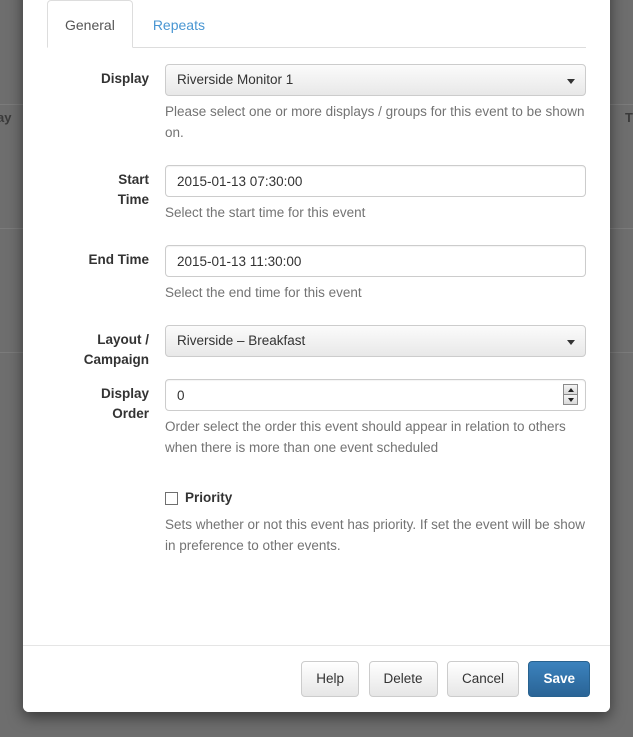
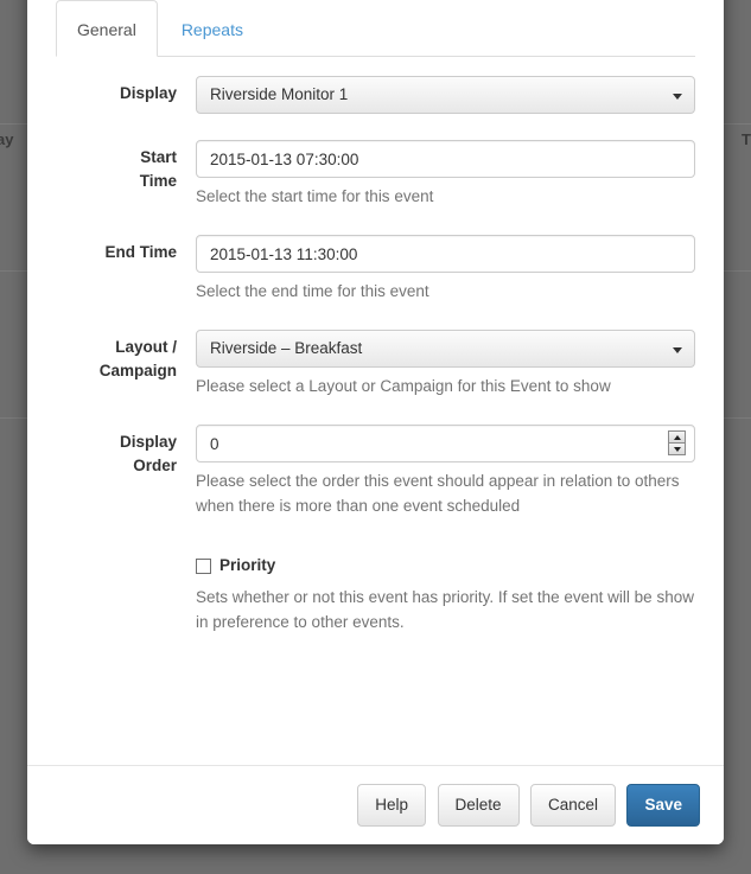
  ay
  T
  General
  Repeats
  Display
  Riverside Monitor 1
- Please select one or more displays / groups for this event to be shown on.
  Start Time
  2015-01-13 07:30:00
  Select the start time for this event
  End Time
  2015-01-13 11:30:00
  Select the end time for this event
  Layout / Campaign
  Riverside – Breakfast
+ Please select a Layout or Campaign for this Event to show
  Display Order
  0
- Order select the order this event should appear in relation to others when there is more than one event scheduled
+ Please select the order this event should appear in relation to others when there is more than one event scheduled
  Priority
  Sets whether or not this event has priority. If set the event will be show in preference to other events.
  Help Delete Cancel Save
